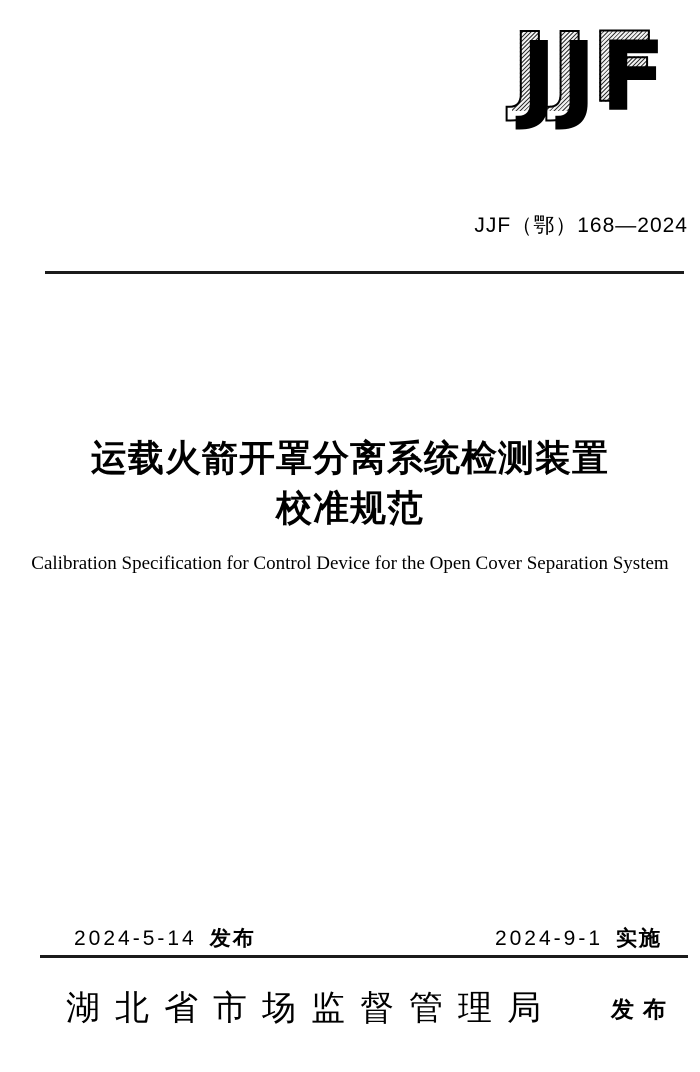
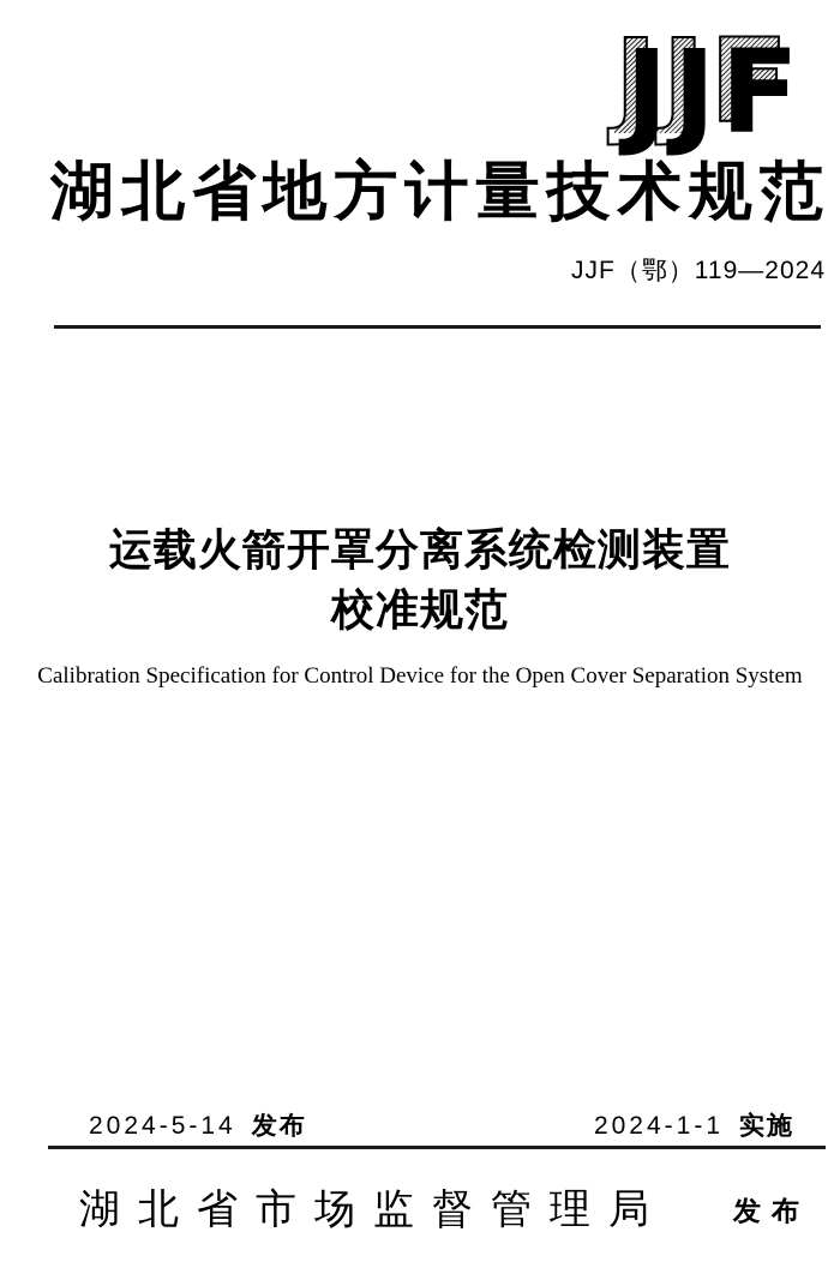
  JJF
+ 湖北省地方计量技术规范
- JJF（鄂）168—2024
+ JJF（鄂）119—2024
  运载火箭开罩分离系统检测装置
  校准规范
  Calibration Specification for Control Device for the Open Cover Separation System
  2024-5-14
  发布
- 2024-9-1
+ 2024-1-1
  实施
  湖北省市场监督管理局
  发布
